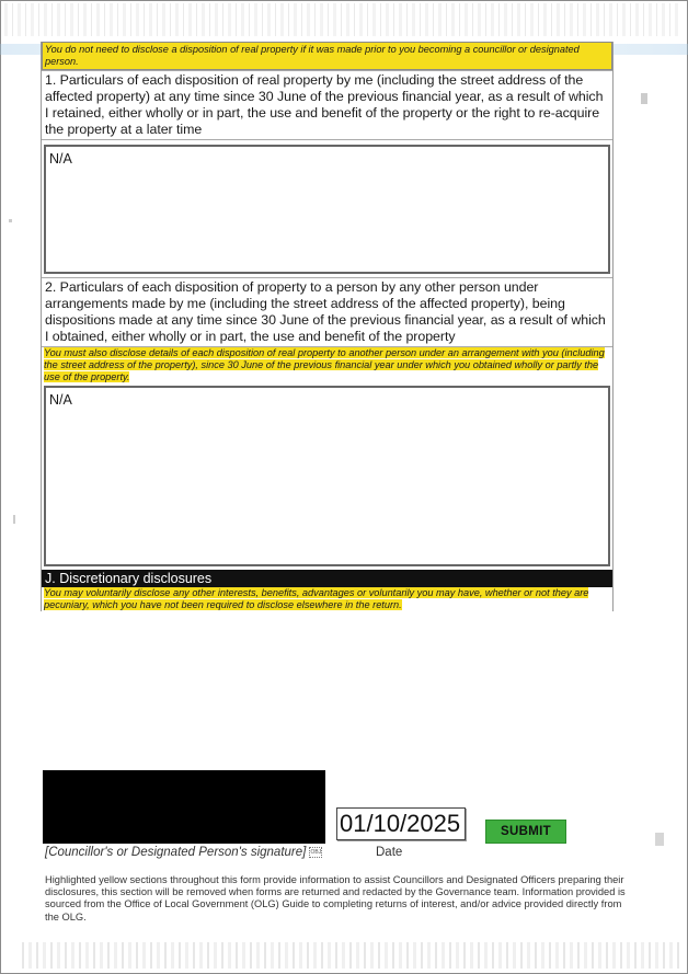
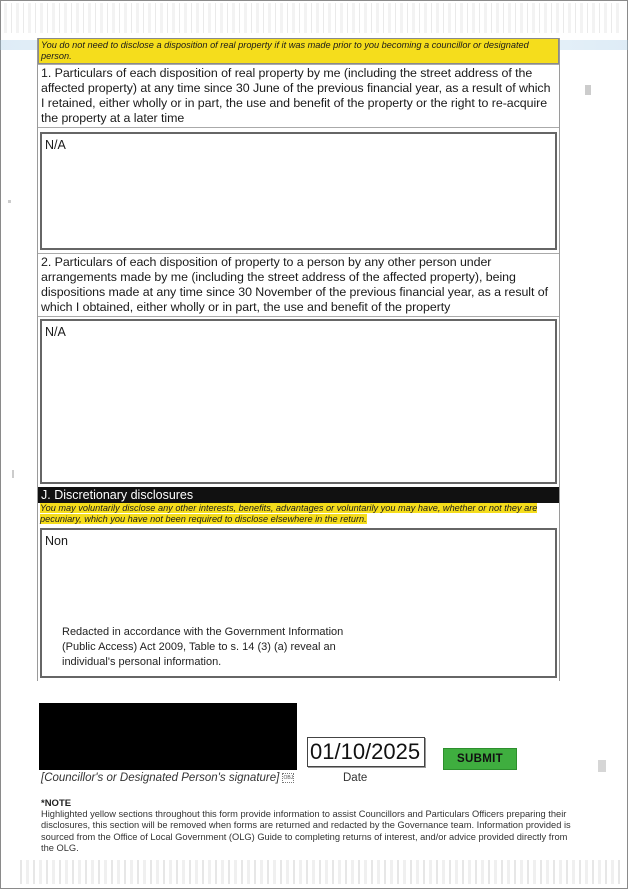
  You do not need to disclose a disposition of real property if it was made prior to you becoming a councillor or designated person.
  1. Particulars of each disposition of real property by me (including the street address of the affected property) at any time since 30 June of the previous financial year, as a result of which I retained, either wholly or in part, the use and benefit of the property or the right to re-acquire the property at a later time
  N/A
- 2. Particulars of each disposition of property to a person by any other person under arrangements made by me (including the street address of the affected property), being dispositions made at any time since 30 June of the previous financial year, as a result of which I obtained, either wholly or in part, the use and benefit of the property
+ 2. Particulars of each disposition of property to a person by any other person under arrangements made by me (including the street address of the affected property), being dispositions made at any time since 30 November of the previous financial year, as a result of which I obtained, either wholly or in part, the use and benefit of the property
- You must also disclose details of each disposition of real property to another person under an arrangement with you (including the street address of the property), since 30 June of the previous financial year under which you obtained wholly or partly the use of the property.
  N/A
  J. Discretionary disclosures
  You may voluntarily disclose any other interests, benefits, advantages or voluntarily you may have, whether or not they are pecuniary, which you have not been required to disclose elsewhere in the return.
+ Non
+ Redacted in accordance with the Government Information (Public Access) Act 2009, Table to s. 14 (3) (a) reveal an individual's personal information.
  [Councillor's or Designated Person's signature]
  01/10/2025
  Date
  SUBMIT
+ *NOTE
- Highlighted yellow sections throughout this form provide information to assist Councillors and Designated Officers preparing their disclosures, this section will be removed when forms are returned and redacted by the Governance team. Information provided is sourced from the Office of Local Government (OLG) Guide to completing returns of interest, and/or advice provided directly from the OLG.
+ Highlighted yellow sections throughout this form provide information to assist Councillors and Particulars Officers preparing their disclosures, this section will be removed when forms are returned and redacted by the Governance team. Information provided is sourced from the Office of Local Government (OLG) Guide to completing returns of interest, and/or advice provided directly from the OLG.
